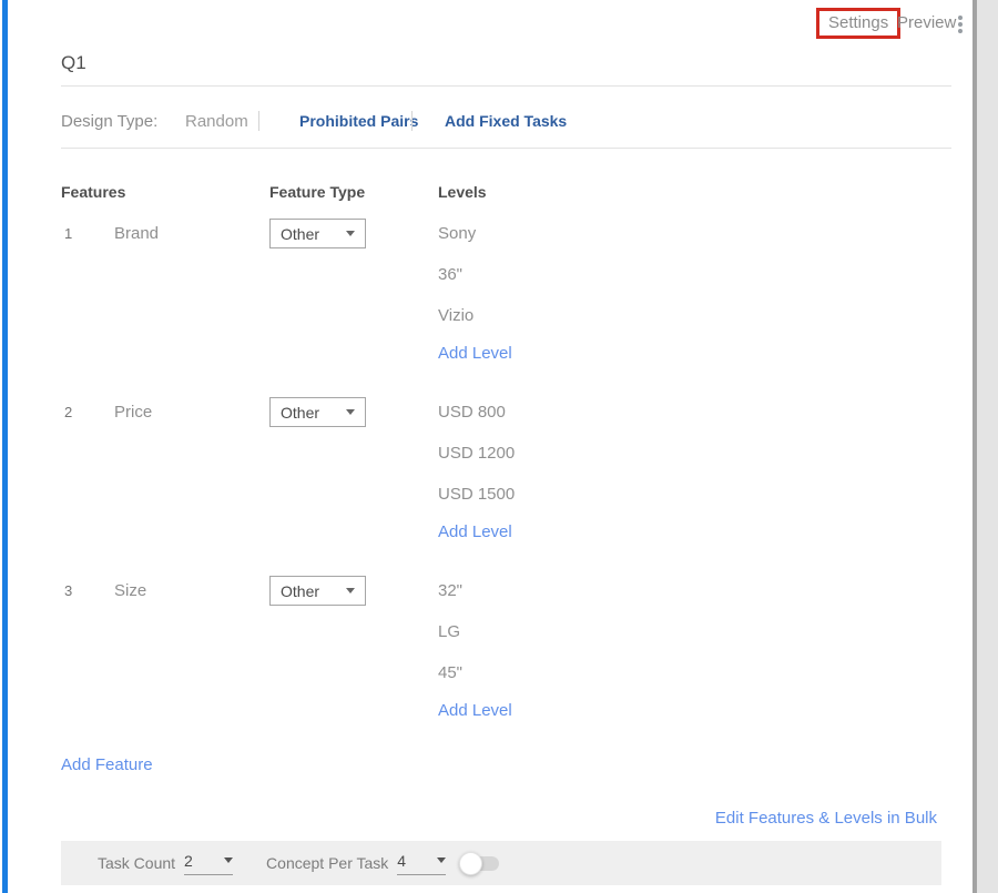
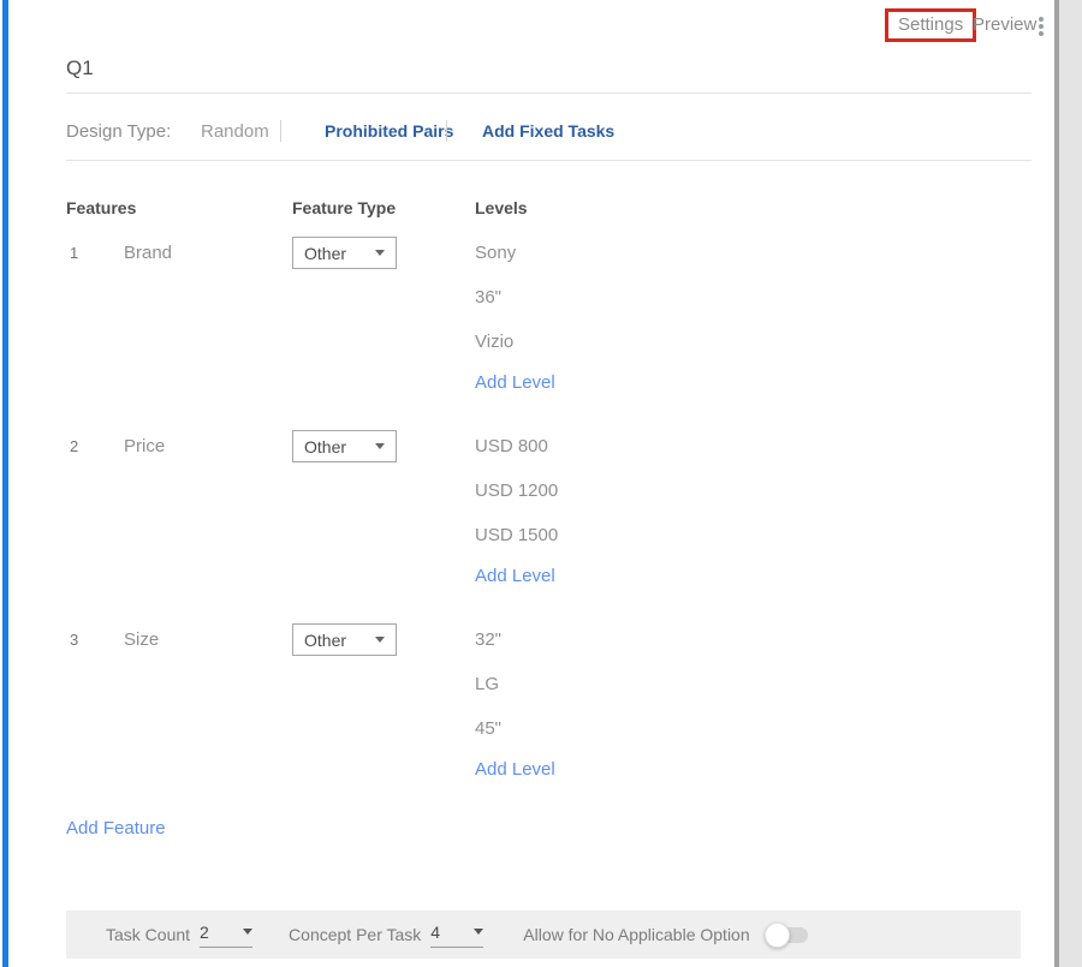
  Settings
  Preview
  Q1
  Design Type:
  Random
  Prohibited Pairs
  Add Fixed Tasks
  Features
  Feature Type
  Levels
  1
  Brand
  Other
  Sony
  36"
  Vizio
  Add Level
  2
  Price
  Other
  USD 800
  USD 1200
  USD 1500
  Add Level
  3
  Size
  Other
  32"
  LG
  45"
  Add Level
  Add Feature
- Edit Features & Levels in Bulk
  Task Count
  2
  Concept Per Task
  4
+ Allow for No Applicable Option
